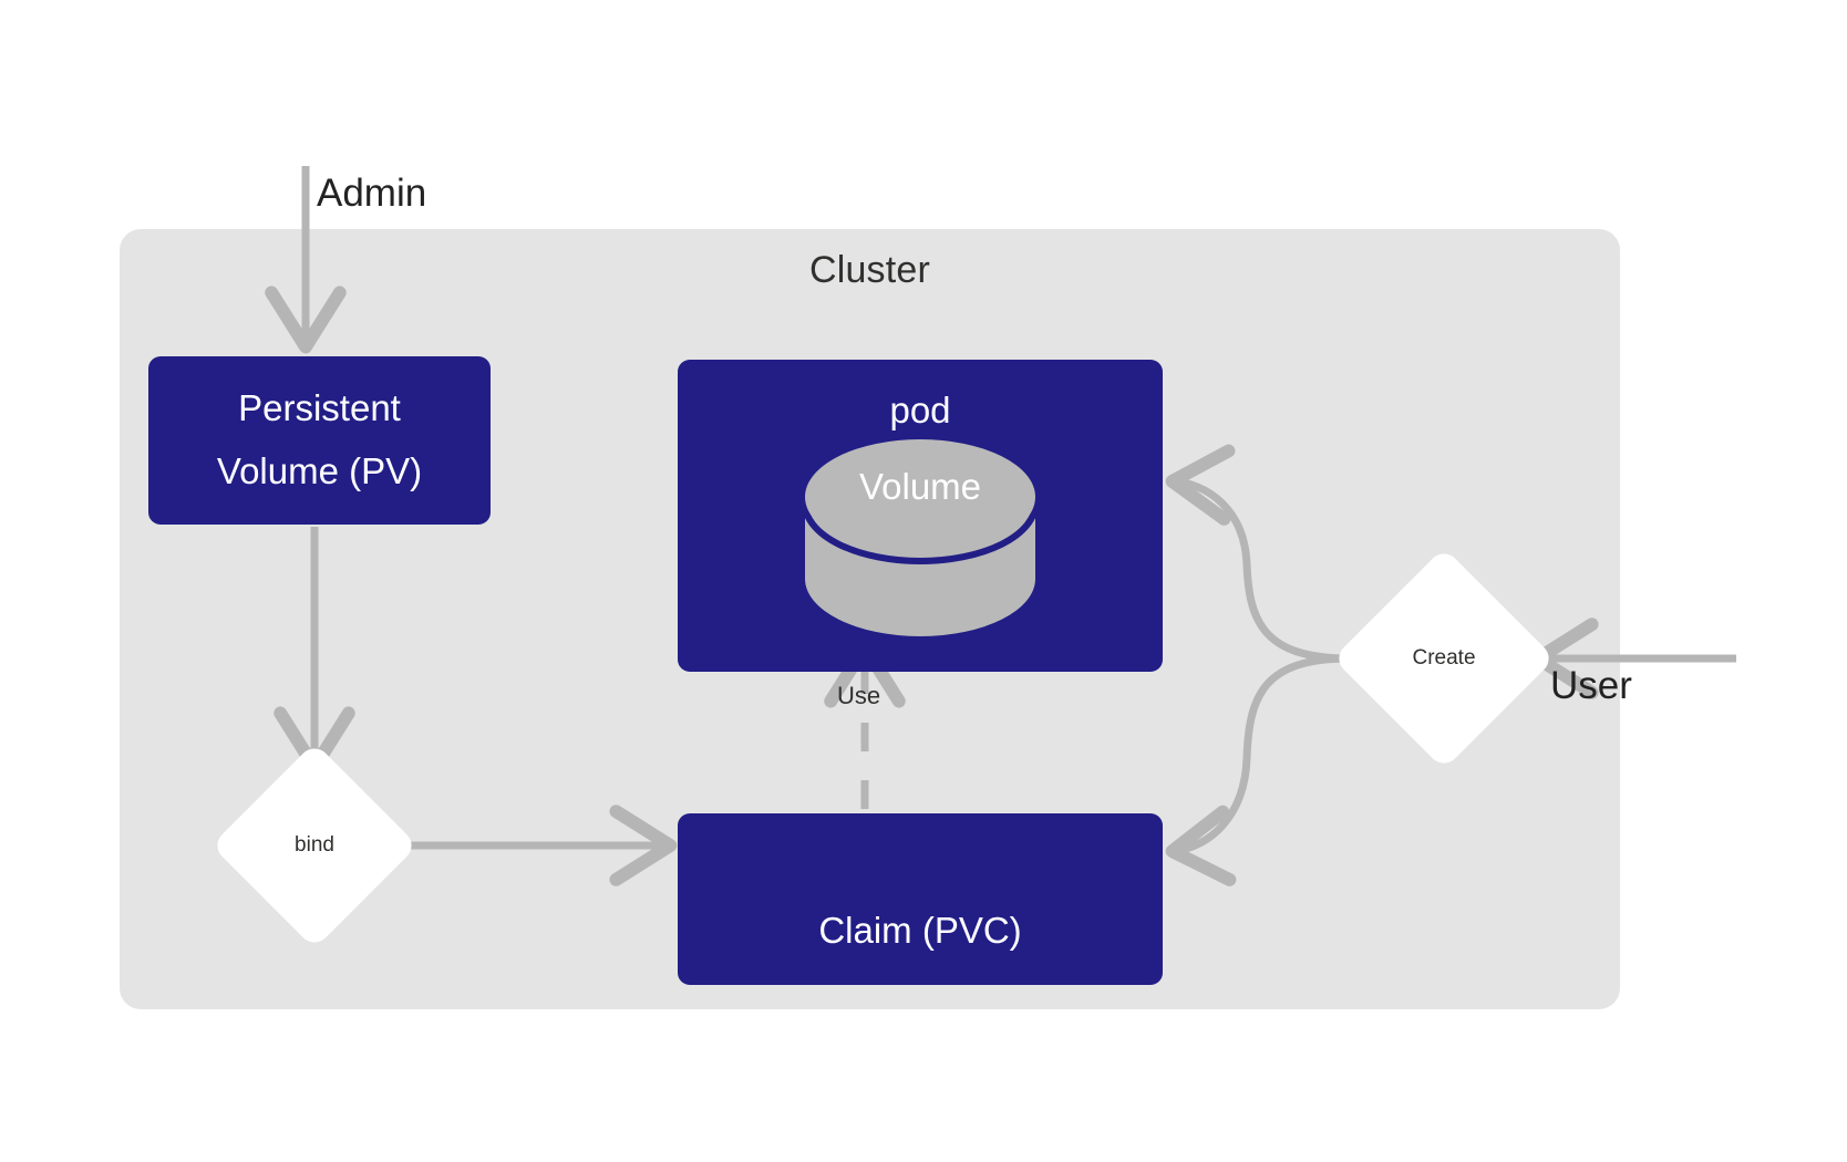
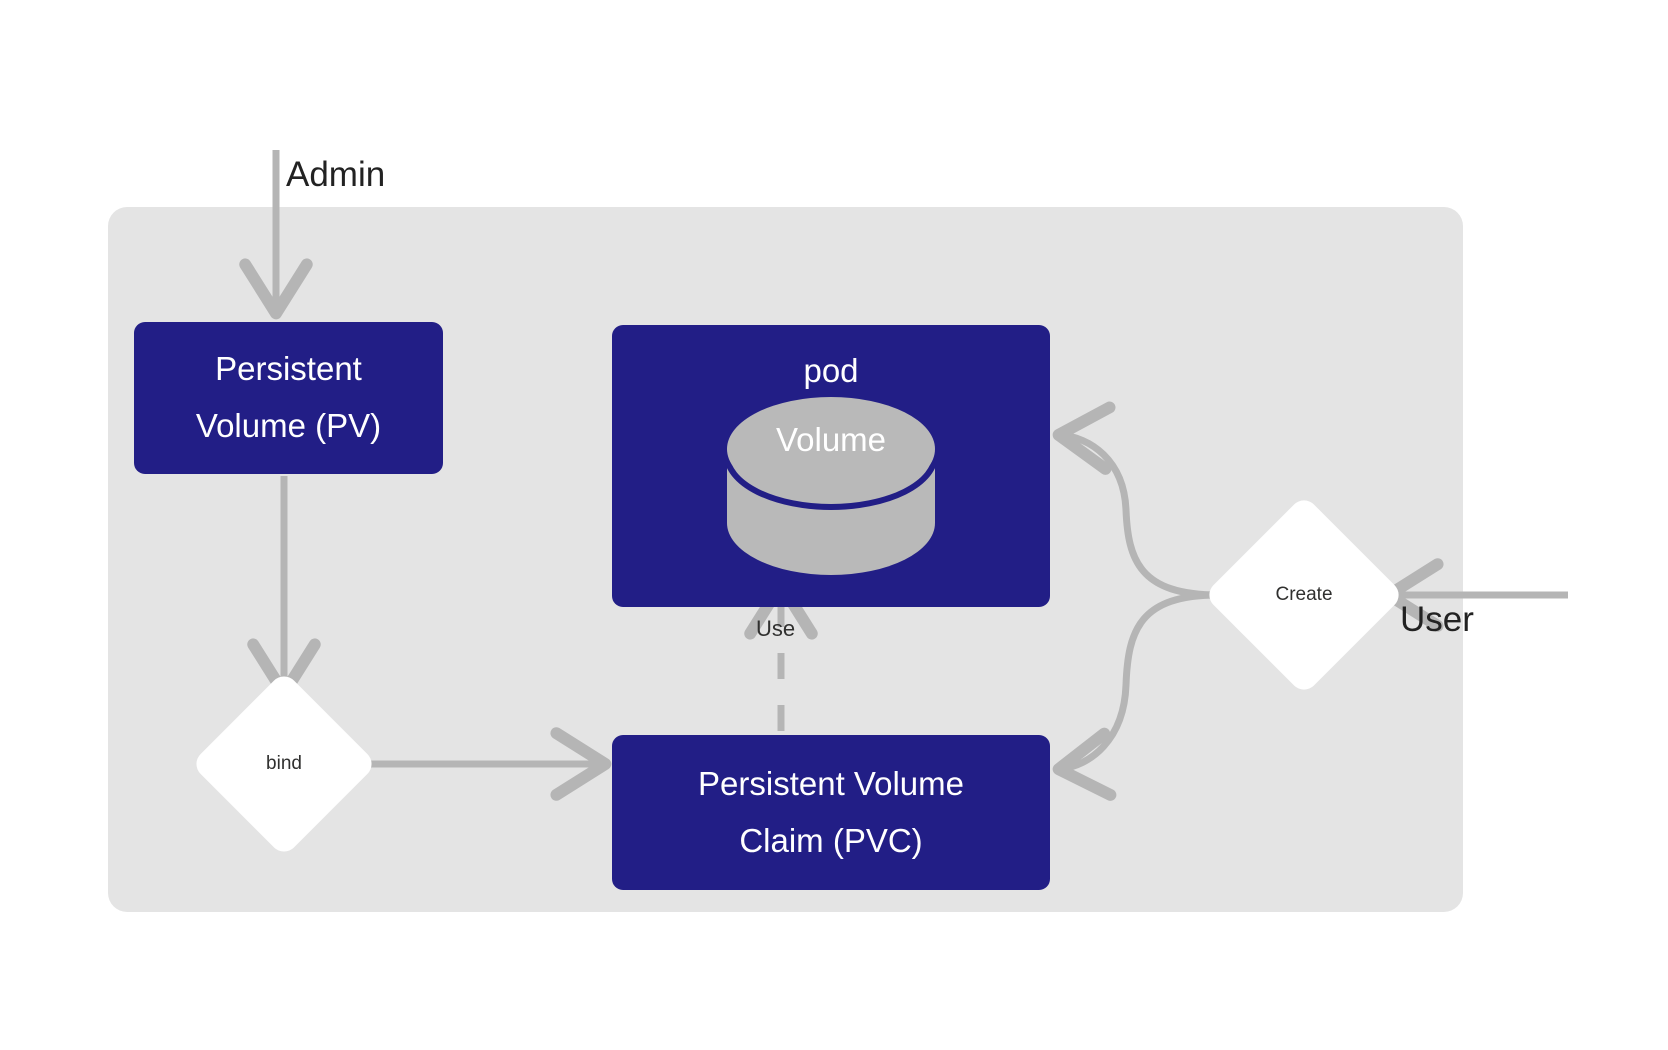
- Cluster
  Admin
  User
  Use
  Persistent
  Volume (PV)
  pod
  Volume
+ Persistent Volume
  Claim (PVC)
  bind
  Create
